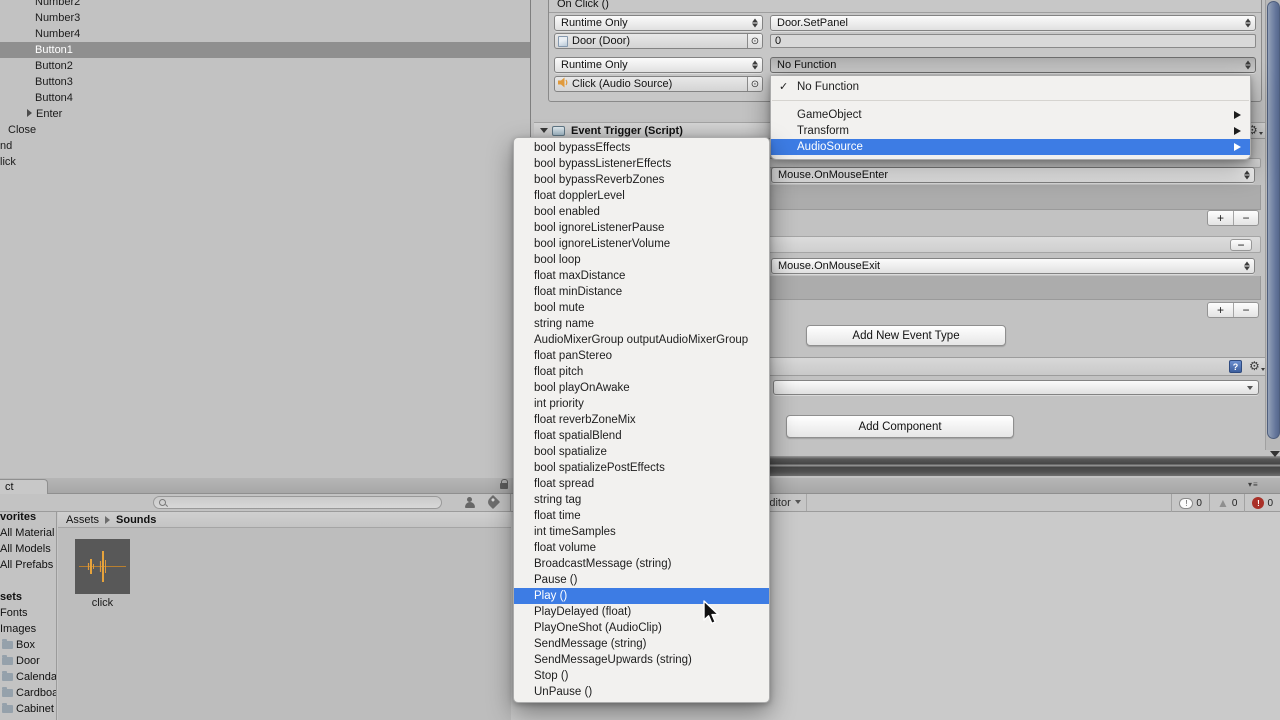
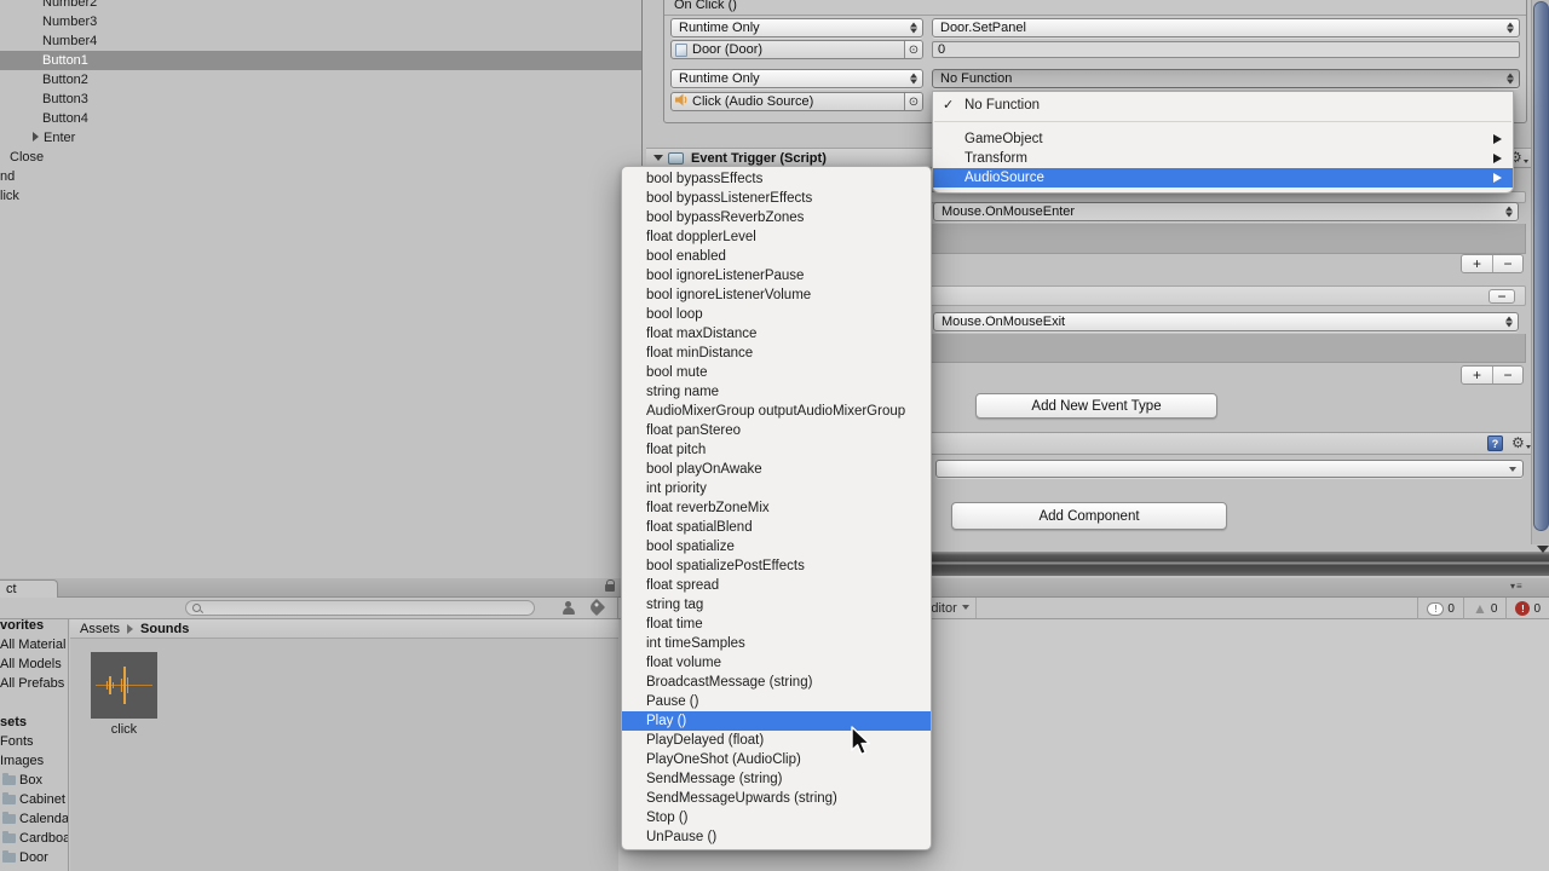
  Number2
  Number3
  Number4
  Button1
  Button2
  Button3
  Button4
  Enter
  Close
  nd
  lick
  On Click ()
  Runtime Only
  Door.SetPanel
  Door (Door)
  ⊙
  0
  Runtime Only
  No Function
  Click (Audio Source)
  ⊙
  Event Trigger (Script)
  ⚙
  Mouse.OnMouseEnter
  +
  −
  −
  Mouse.OnMouseExit
  +
  −
  Add New Event Type
  ?
  ⚙
  Add Component
  ct
  ▾≡
  ditor
  !
  0
  ▲
  0
  !
  0
  vorites
  All Material
  All Models
  All Prefabs
  sets
  Fonts
  Images
  Box
- Door
+ Cabinet
  Calenda
  Cardboa
- Cabinet
+ Door
  Assets
  Sounds
  click
  ✓
  No Function
  GameObject
  Transform
  AudioSource
  bool bypassEffects
  bool bypassListenerEffects
  bool bypassReverbZones
  float dopplerLevel
  bool enabled
  bool ignoreListenerPause
  bool ignoreListenerVolume
  bool loop
  float maxDistance
  float minDistance
  bool mute
  string name
  AudioMixerGroup outputAudioMixerGroup
  float panStereo
  float pitch
  bool playOnAwake
  int priority
  float reverbZoneMix
  float spatialBlend
  bool spatialize
  bool spatializePostEffects
  float spread
  string tag
  float time
  int timeSamples
  float volume
  BroadcastMessage (string)
  Pause ()
  Play ()
  PlayDelayed (float)
  PlayOneShot (AudioClip)
  SendMessage (string)
  SendMessageUpwards (string)
  Stop ()
  UnPause ()
